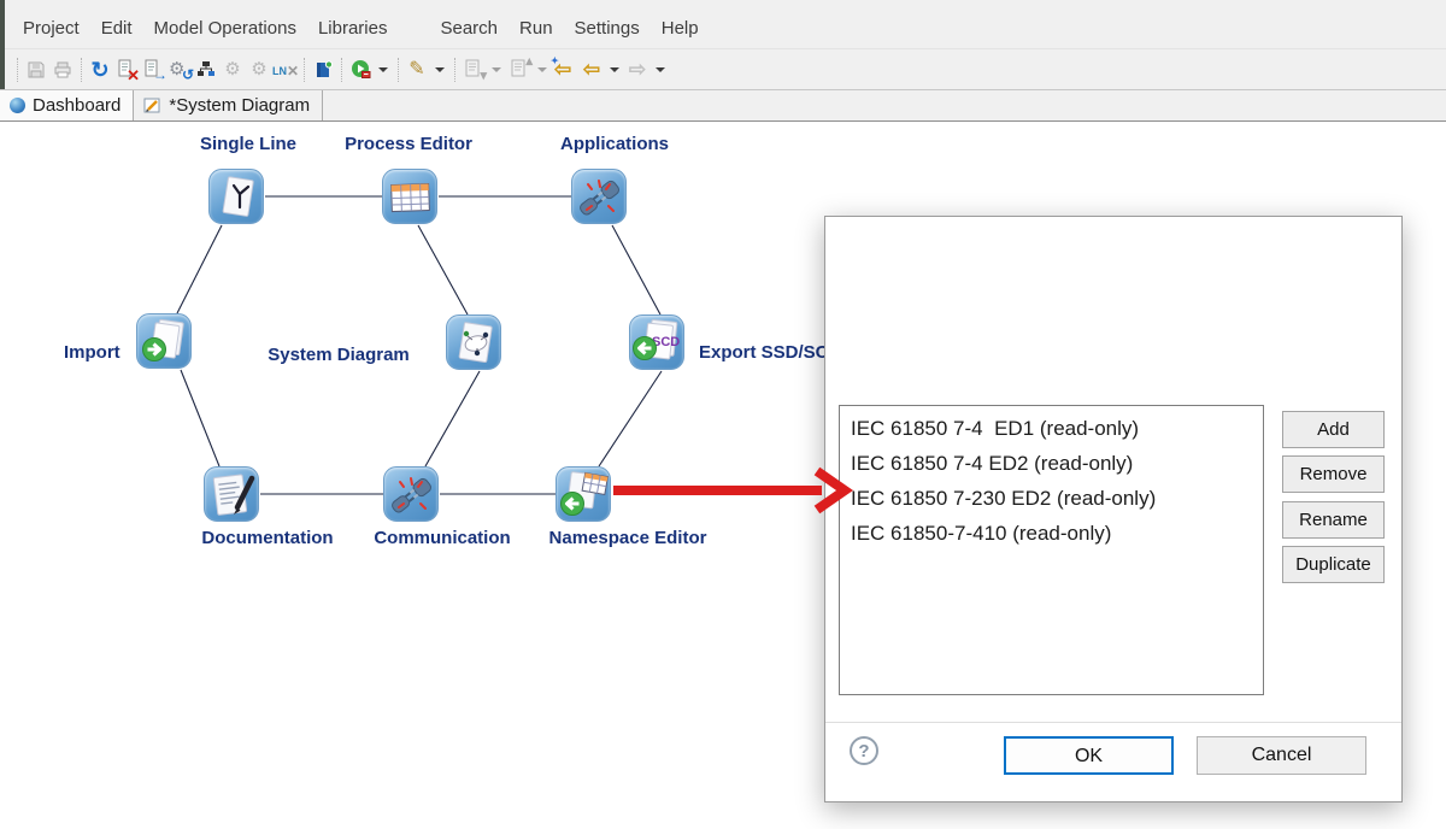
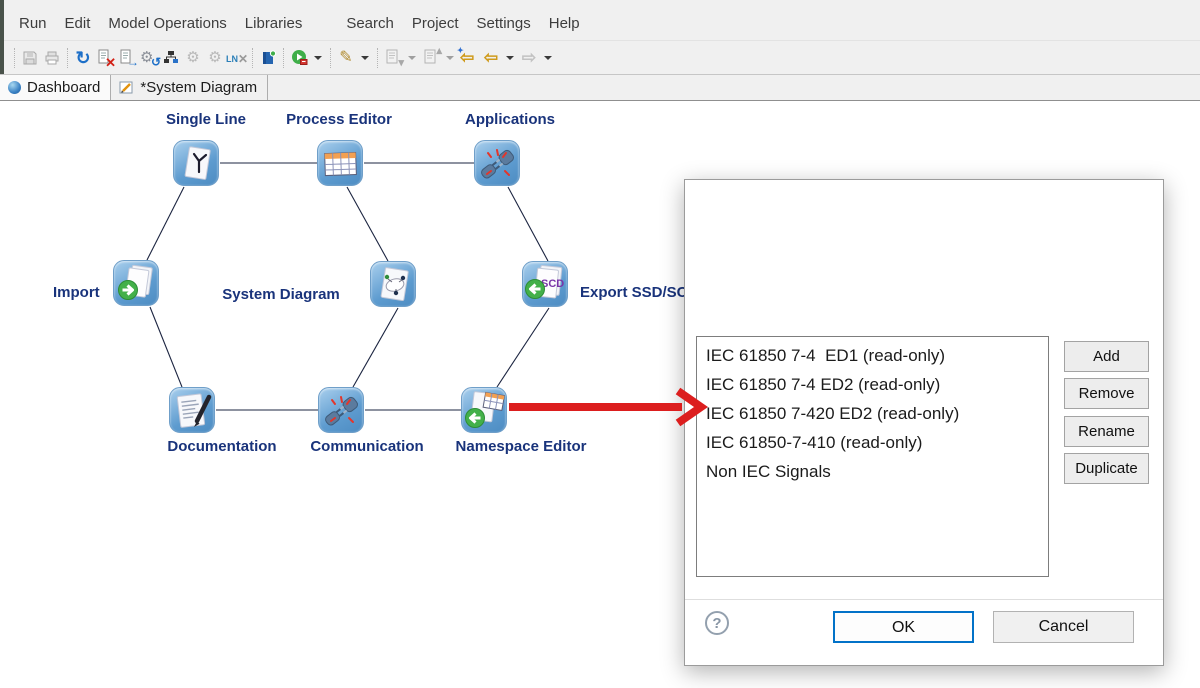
- Project
+ Run
  Edit
  Model Operations
  Libraries
  Search
- Run
+ Project
  Settings
  Help
  ↻
  ✕
  →
  ⚙
  ↺
  ⚙
  ⚙
  LN✕
  ✎
  ▾
  ▴
  ⇦
  ✦
  ⇦
  ⇨
  Dashboard
  *System Diagram
  Single Line
  Process Editor
  Applications
  Import
  System Diagram
  Export SSD/SC
  Documentation
  Communication
  Namespace Editor
  SCD
  IEC 61850 7-4 ED1 (read-only)
  IEC 61850 7-4 ED2 (read-only)
- IEC 61850 7-230 ED2 (read-only)
+ IEC 61850 7-420 ED2 (read-only)
  IEC 61850-7-410 (read-only)
+ Non IEC Signals
  Add
  Remove
  Rename
  Duplicate
  ?
  OK
  Cancel
